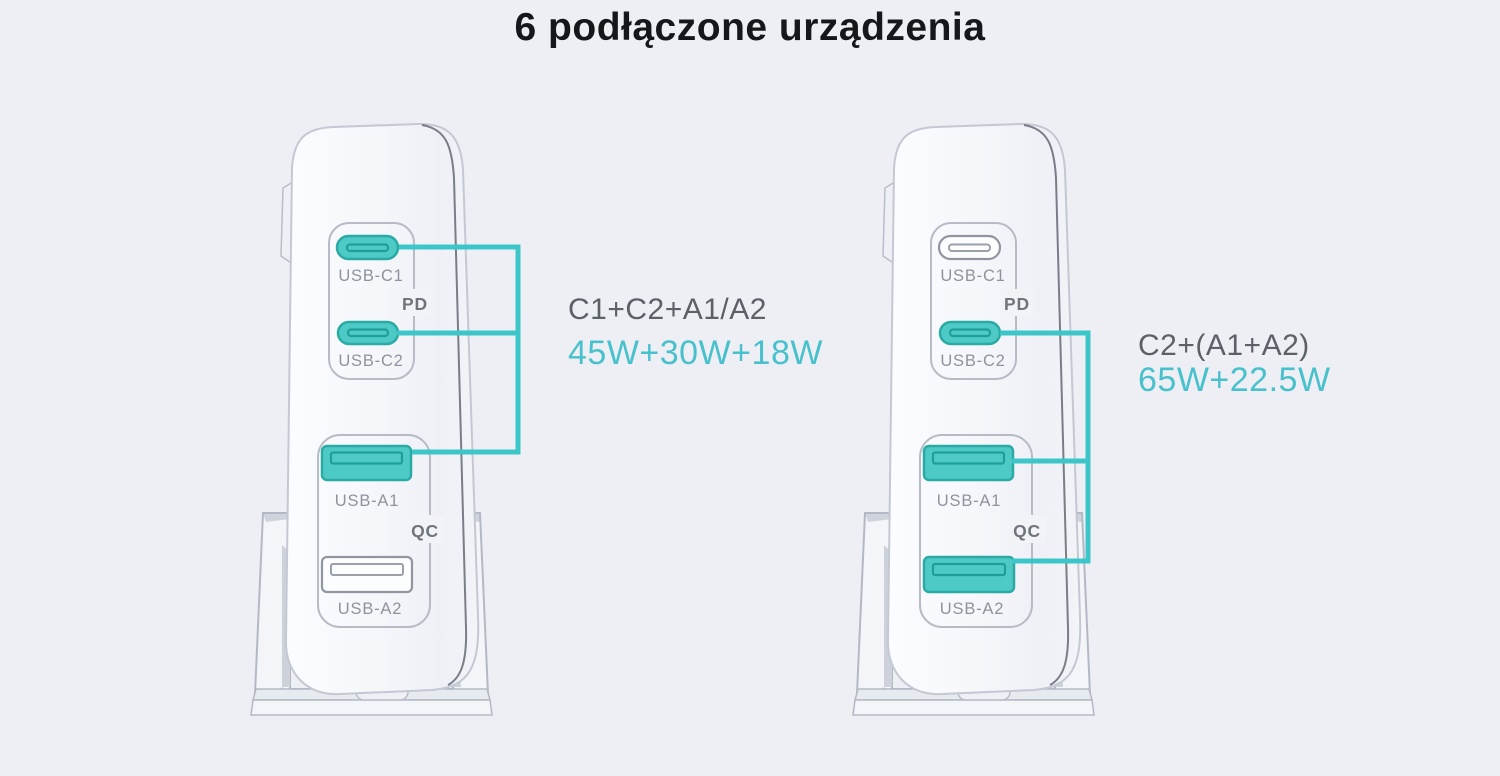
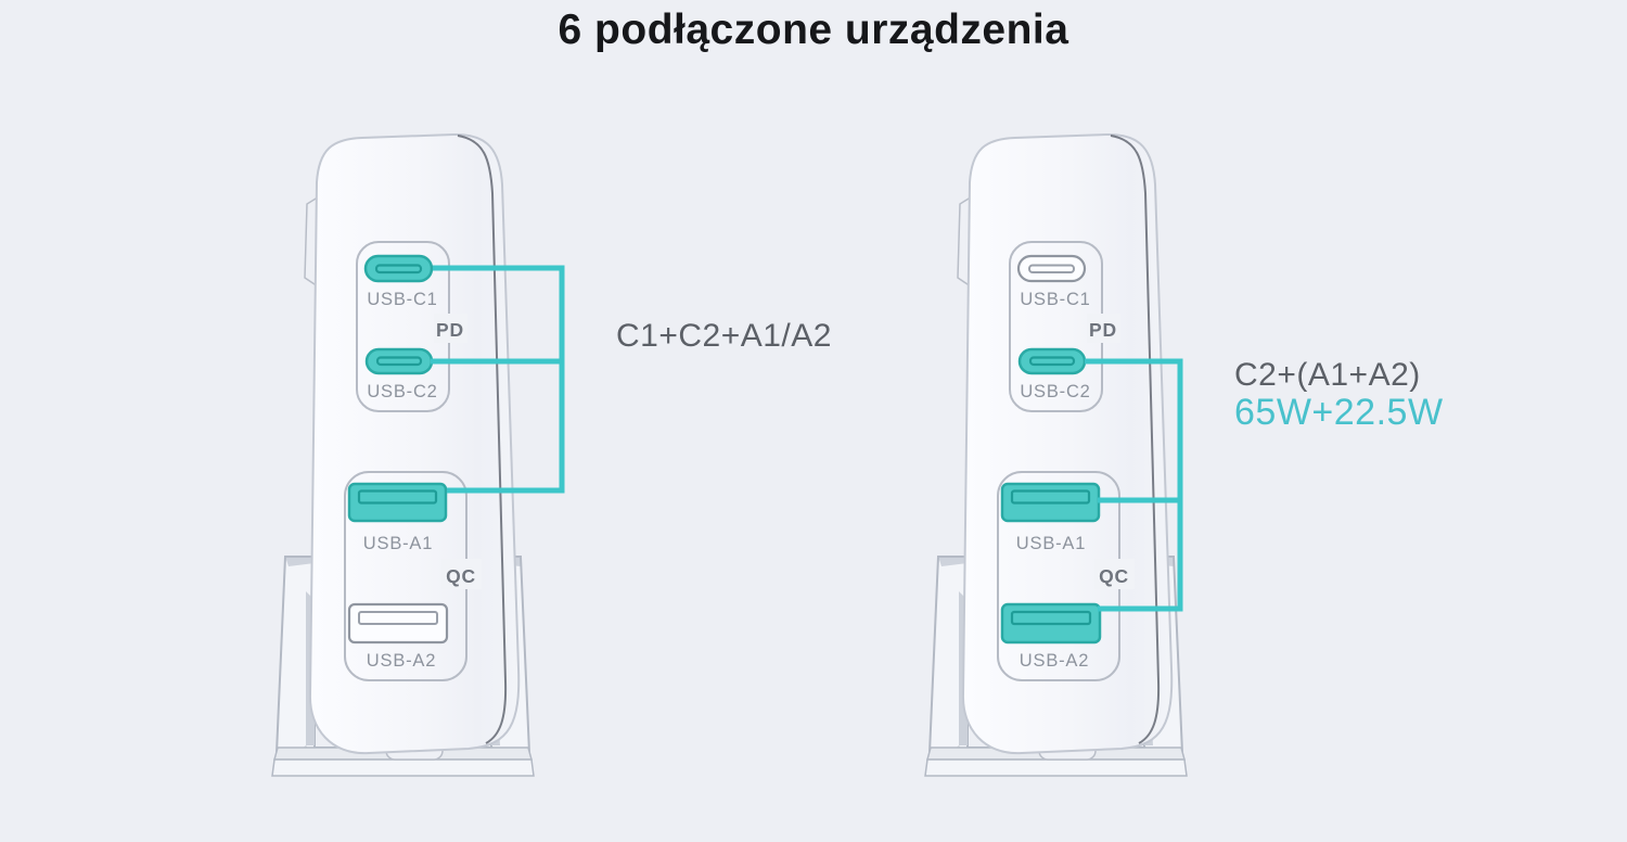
  6 podłączone urządzenia
  USB-C1
  PD
  USB-C2
  USB-A1
  QC
  USB-A2
  C1+C2+A1/A2
- 45W+30W+18W
  USB-C1
  PD
  USB-C2
  USB-A1
  QC
  USB-A2
  C2+(A1+A2)
  65W+22.5W
